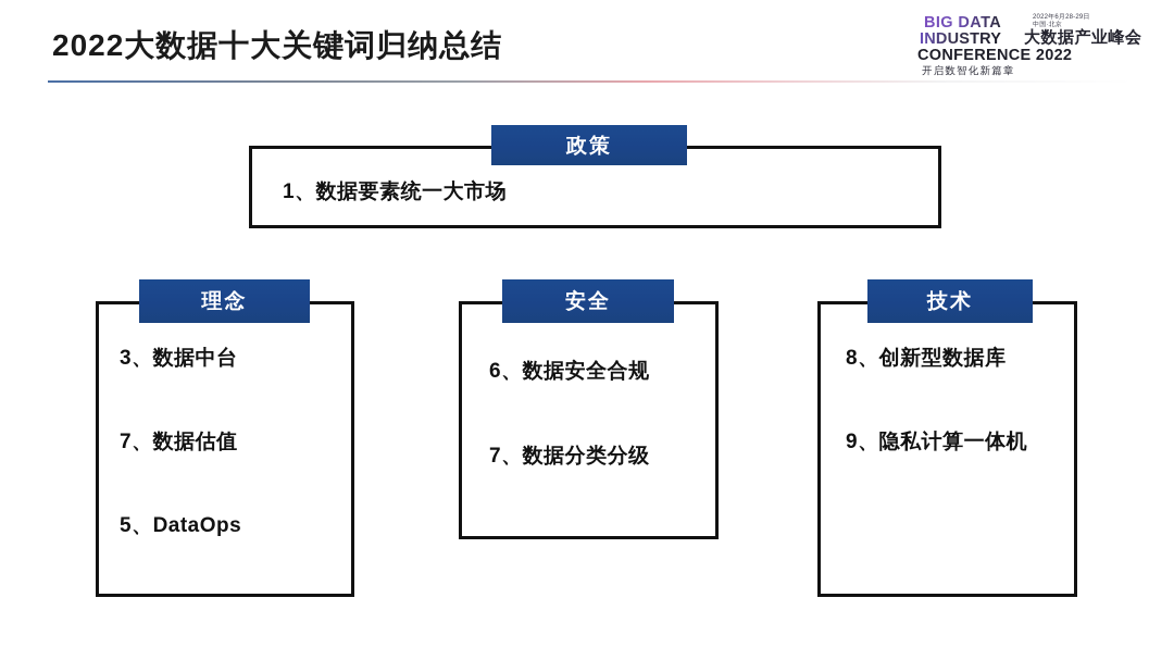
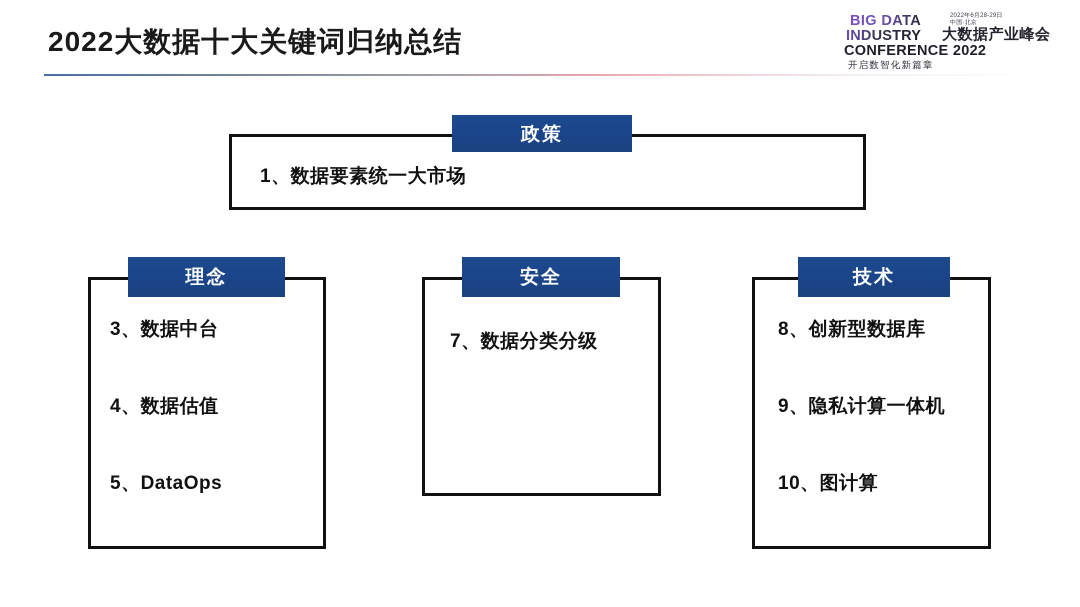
  2022大数据十大关键词归纳总结
  BIG DATA
  INDUSTRY
  大数据产业峰会
  CONFERENCE 2022
  开启数智化新篇章
  政策
  1、数据要素统一大市场
  理念
  3、数据中台
- 7、数据估值
+ 4、数据估值
  5、DataOps
  安全
- 6、数据安全合规
  7、数据分类分级
  技术
  8、创新型数据库
  9、隐私计算一体机
+ 10、图计算
